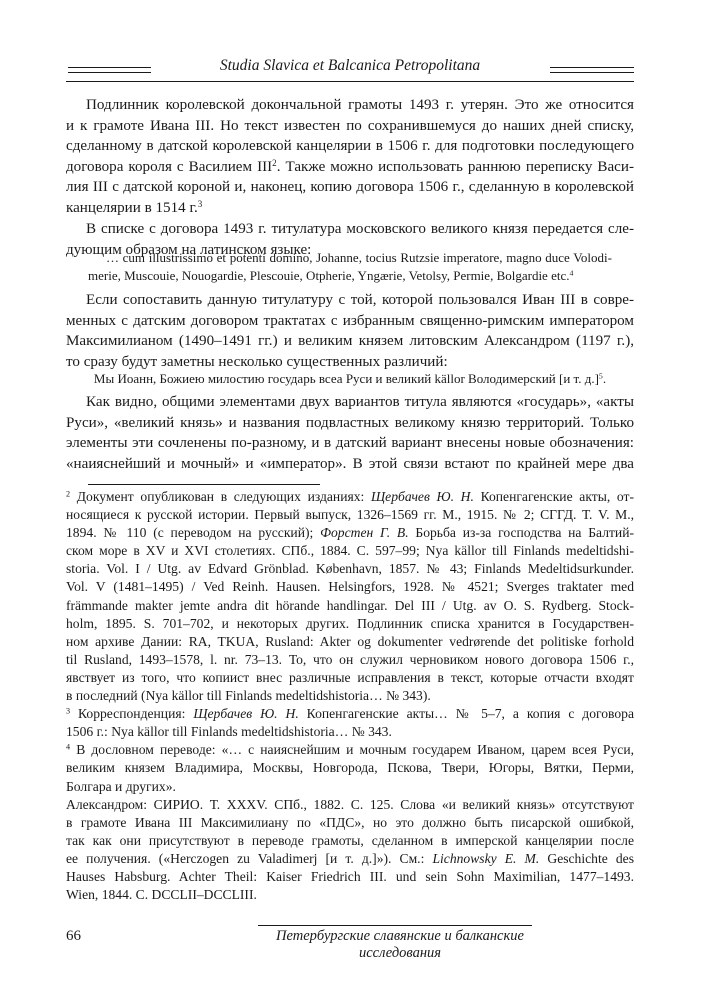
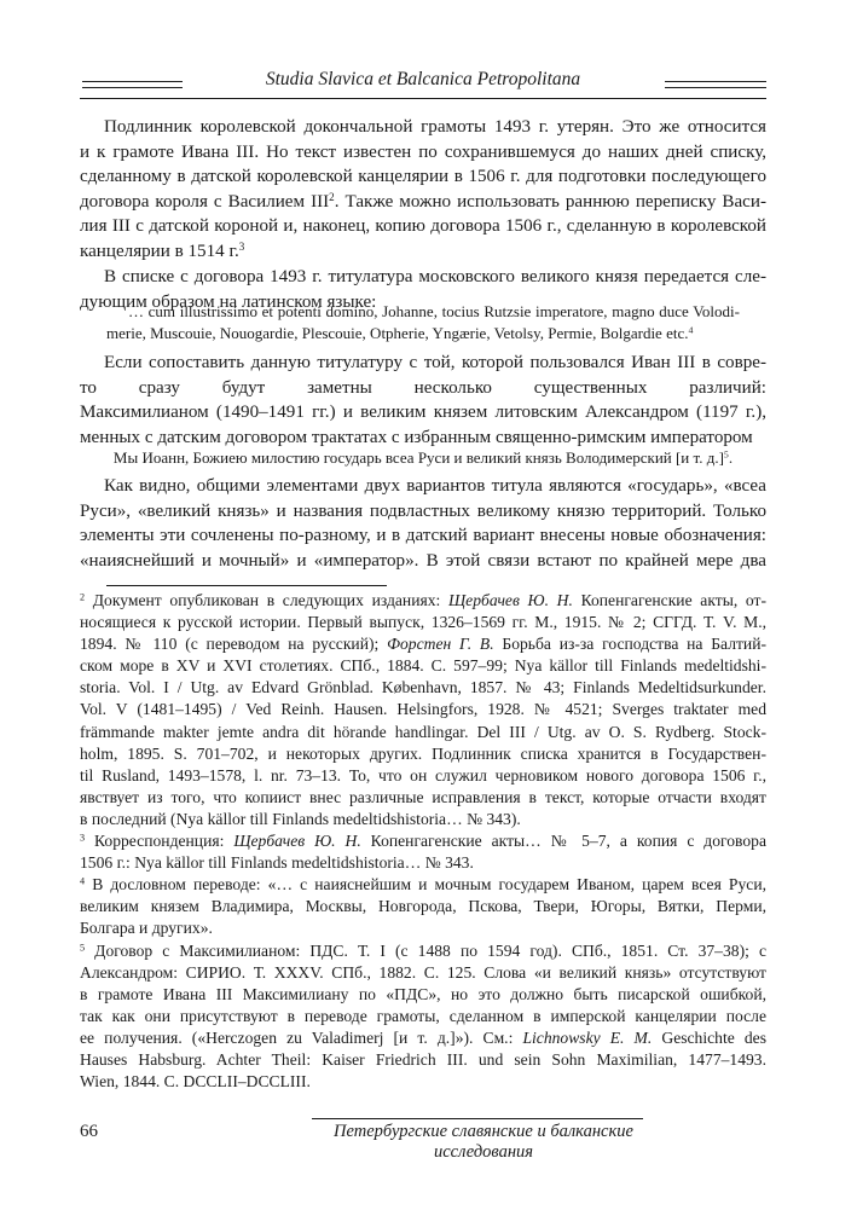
  Studia Slavica et Balcanica Petropolitana
  Подлинник королевской докончальной грамоты 1493 г. утерян. Это же относится
  и к грамоте Ивана III. Но текст известен по сохранившемуся до наших дней списку,
  сделанному в датской королевской канцелярии в 1506 г. для подготовки последующего
  договора короля с Василием III2. Также можно использовать раннюю переписку Васи-
  лия III с датской короной и, наконец, копию договора 1506 г., сделанную в королевской
  канцелярии в 1514 г.3
  В списке с договора 1493 г. титулатура московского великого князя передается сле-
  дующим образом на латинском языке:
  … cum illustrissimo et potenti domino, Johanne, tocius Rutzsie imperatore, magno duce Volodi-
  merie, Muscouie, Nouogardie, Plescouie, Otpherie, Yngærie, Vetolsy, Permie, Bolgardie etc.4
  Если сопоставить данную титулатуру с той, которой пользовался Иван III в совре-
- менных с датским договором трактатах с избранным священно-римским императором
+ то сразу будут заметны несколько существенных различий:
  Максимилианом (1490–1491 гг.) и великим князем литовским Александром (1197 г.),
- то сразу будут заметны несколько существенных различий:
+ менных с датским договором трактатах с избранным священно-римским императором
- Мы Иоанн, Божиею милостию государь всеа Руси и великий källor Володимерский [и т. д.]5.
+ Мы Иоанн, Божиею милостию государь всеа Руси и великий князь Володимерский [и т. д.]5.
- Как видно, общими элементами двух вариантов титула являются «государь», «акты
+ Как видно, общими элементами двух вариантов титула являются «государь», «всеа
  Руси», «великий князь» и названия подвластных великому князю территорий. Только
  элементы эти сочленены по-разному, и в датский вариант внесены новые обозначения:
  «наияснейший и мочный» и «император». В этой связи встают по крайней мере два
  2 Документ опубликован в следующих изданиях: Щербачев Ю. Н. Копенгагенские акты, от-
  носящиеся к русской истории. Первый выпуск, 1326–1569 гг. М., 1915. № 2; СГГД. Т. V. М.,
  1894. № 110 (с переводом на русский); Форстен Г. В. Борьба из-за господства на Балтий-
  ском море в XV и XVI столетиях. СПб., 1884. С. 597–99; Nya källor till Finlands medeltidshi-
  storia. Vol. I / Utg. av Edvard Grönblad. København, 1857. № 43; Finlands Medeltidsurkunder.
  Vol. V (1481–1495) / Ved Reinh. Hausen. Helsingfors, 1928. № 4521; Sverges traktater med
  främmande makter jemte andra dit hörande handlingar. Del III / Utg. av O. S. Rydberg. Stock-
  holm, 1895. S. 701–702, и некоторых других. Подлинник списка хранится в Государствен-
- ном архиве Дании: RA, TKUA, Rusland: Akter og dokumenter vedrørende det politiske forhold
  til Rusland, 1493–1578, l. nr. 73–13. То, что он служил черновиком нового договора 1506 г.,
  явствует из того, что копиист внес различные исправления в текст, которые отчасти входят
  в последний (Nya källor till Finlands medeltidshistoria… № 343).
  3 Корреспонденция: Щербачев Ю. Н. Копенгагенские акты… № 5–7, а копия с договора
  1506 г.: Nya källor till Finlands medeltidshistoria… № 343.
  4 В дословном переводе: «… с наияснейшим и мочным государем Иваном, царем всея Руси,
  великим князем Владимира, Москвы, Новгорода, Пскова, Твери, Югоры, Вятки, Перми,
  Болгара и других».
+ 5 Договор с Максимилианом: ПДС. Т. I (с 1488 по 1594 год). СПб., 1851. Ст. 37–38); с
  Александром: СИРИО. Т. XXXV. СПб., 1882. С. 125. Слова «и великий князь» отсутствуют
  в грамоте Ивана III Максимилиану по «ПДС», но это должно быть писарской ошибкой,
  так как они присутствуют в переводе грамоты, сделанном в имперской канцелярии после
  ее получения. («Herczogen zu Valadimerj [и т. д.]»). См.: Lichnowsky E. M. Geschichte des
  Hauses Habsburg. Achter Theil: Kaiser Friedrich III. und sein Sohn Maximilian, 1477–1493.
  Wien, 1844. С. DCCLII–DCCLIII.
  66
  Петербургские славянские и балканские исследования
